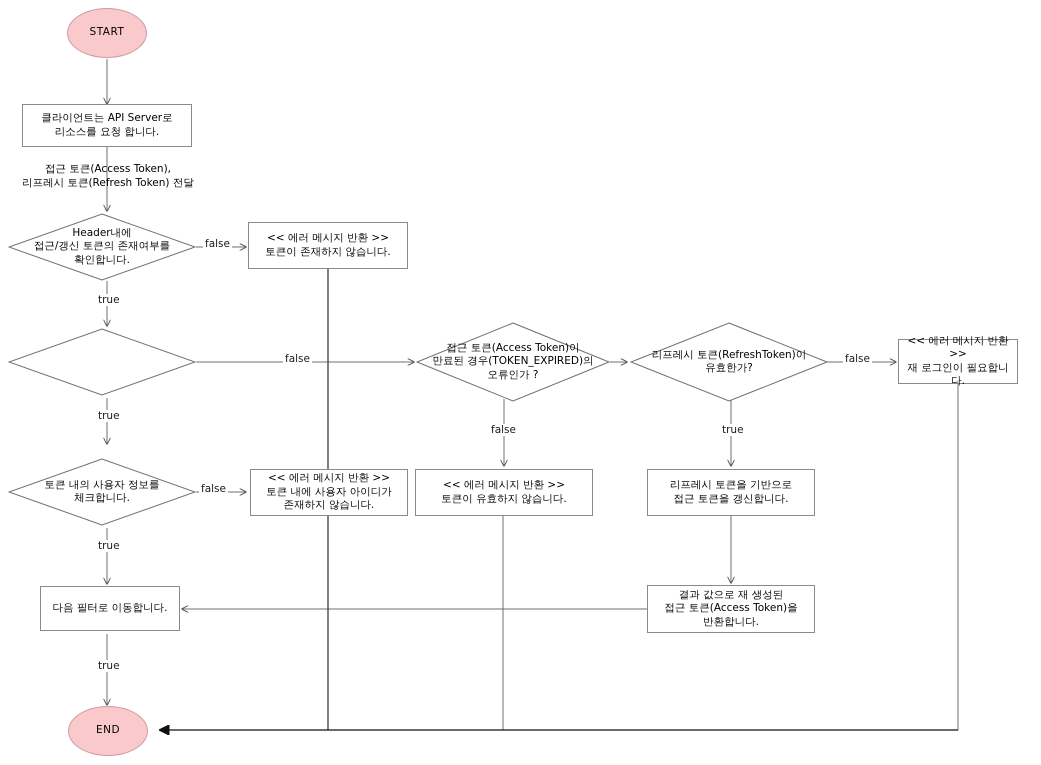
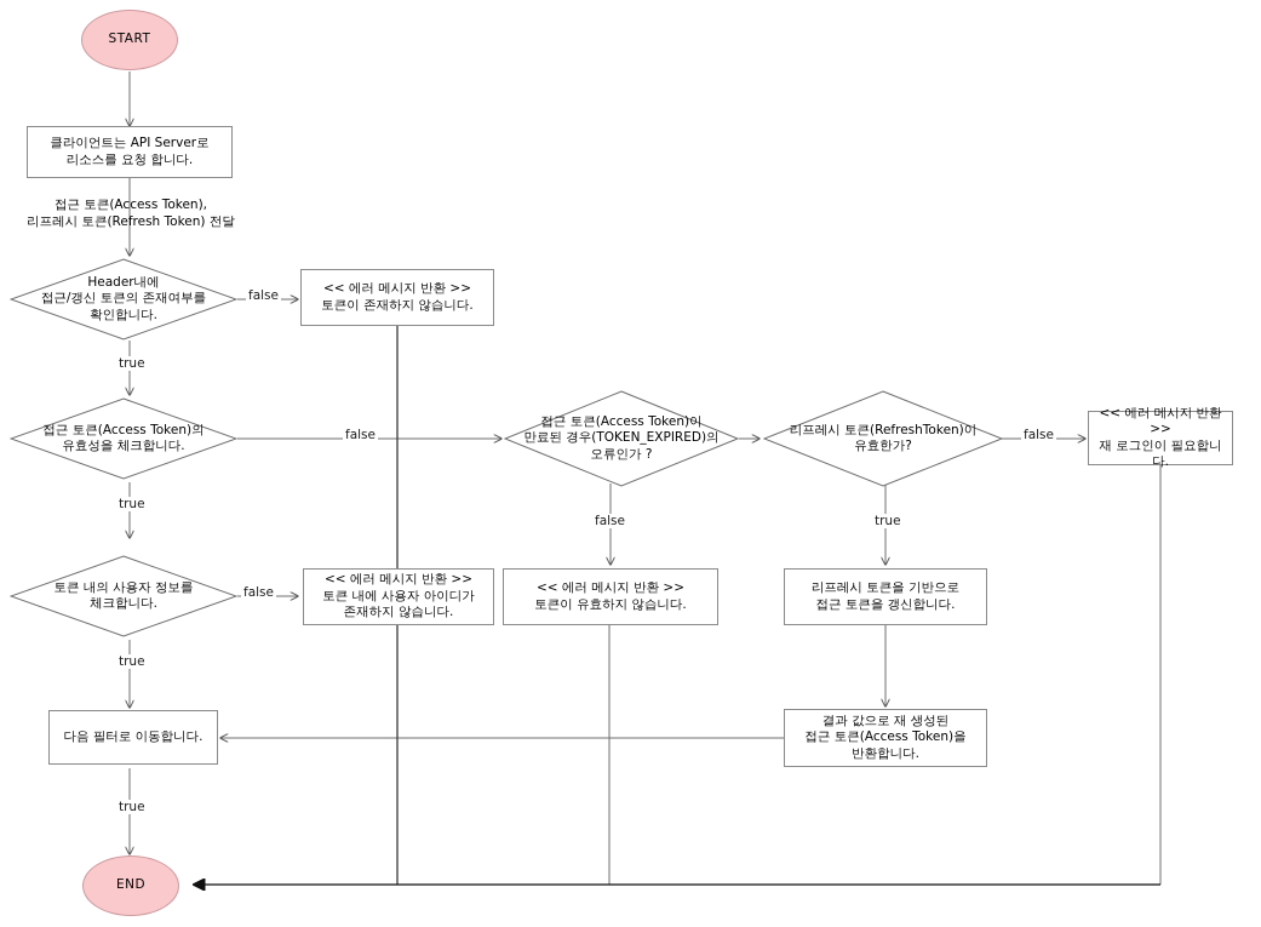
  START
  클라이언트는 API Server로
  리소스를 요청 합니다.
  접근 토큰(Access Token),
  리프레시 토큰(Refresh Token) 전달
  Header내에
  접근/갱신 토큰의 존재여부를
  확인합니다.
  << 에러 메시지 반환 >>
  토큰이 존재하지 않습니다.
  false
  true
+ 접근 토큰(Access Token)의
+ 유효성을 체크합니다.
  false
  true
  접근 토큰(Access Token)이
  만료된 경우(TOKEN_EXPIRED)의
  오류인가 ?
  false
  리프레시 토큰(RefreshToken)이
  유효한가?
  false
  true
  << 에러 메시지 반환 >>
  재 로그인이 필요합니다.
  토큰 내의 사용자 정보를
  체크합니다.
  false
  true
  << 에러 메시지 반환 >>
  토큰 내에 사용자 아이디가
  존재하지 않습니다.
  << 에러 메시지 반환 >>
  토큰이 유효하지 않습니다.
  리프레시 토큰을 기반으로
  접근 토큰을 갱신합니다.
  결과 값으로 재 생성된
  접근 토큰(Access Token)을
  반환합니다.
  다음 필터로 이동합니다.
  true
  END
